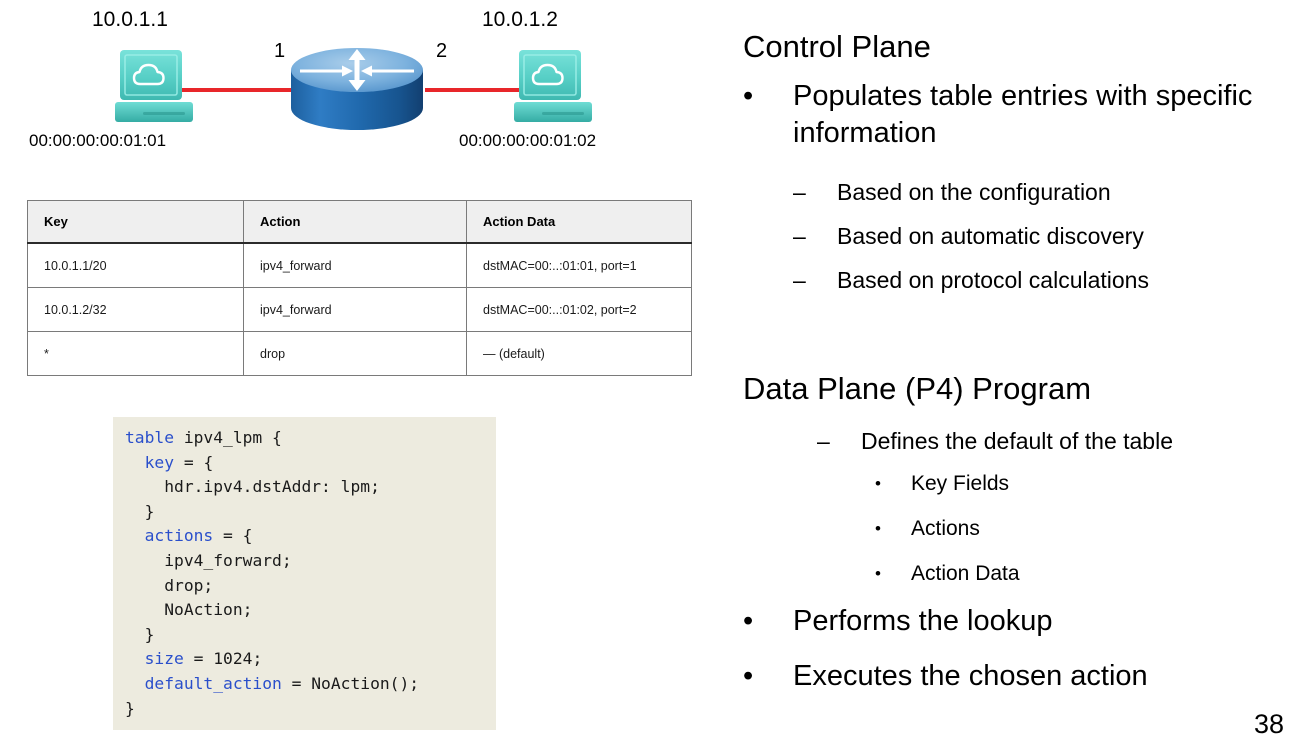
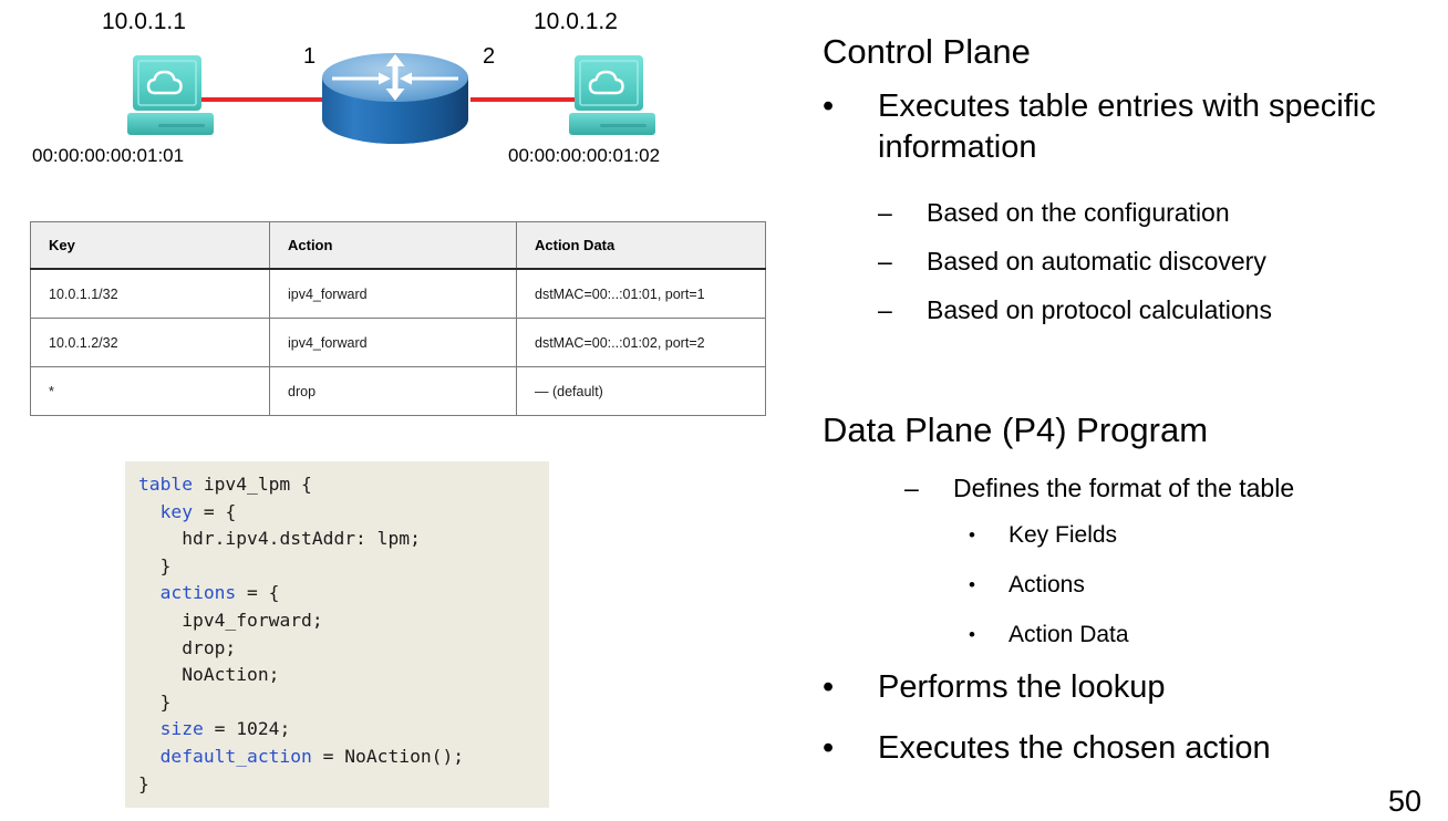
  10.0.1.1
  10.0.1.2
  00:00:00:00:01:01
  00:00:00:00:01:02
  1
  2
  Key	Action	Action Data
- 10.0.1.1/20	ipv4_forward	dstMAC=00:..:01:01, port=1
+ 10.0.1.1/32	ipv4_forward	dstMAC=00:..:01:01, port=1
  10.0.1.2/32	ipv4_forward	dstMAC=00:..:01:02, port=2
  *	drop	— (default)
  table ipv4_lpm { key = { hdr.ipv4.dstAddr: lpm; } actions = { ipv4_forward; drop; NoAction; } size = 1024; default_action = NoAction(); }
  Control Plane
  •
- Populates table entries with specific information
+ Executes table entries with specific information
  –
  Based on the configuration
  –
  Based on automatic discovery
  –
  Based on protocol calculations
  Data Plane (P4) Program
  –
- Defines the default of the table
+ Defines the format of the table
  •
  Key Fields
  •
  Actions
  •
  Action Data
  •
  Performs the lookup
  •
  Executes the chosen action
- 38
+ 50
